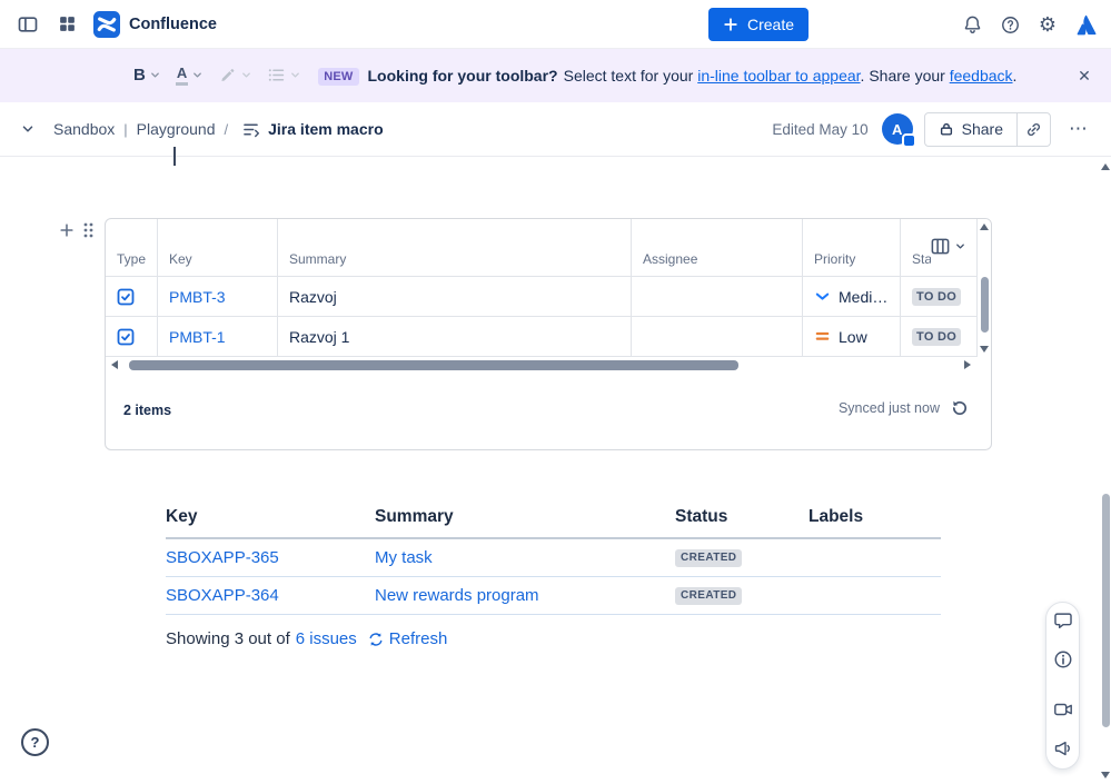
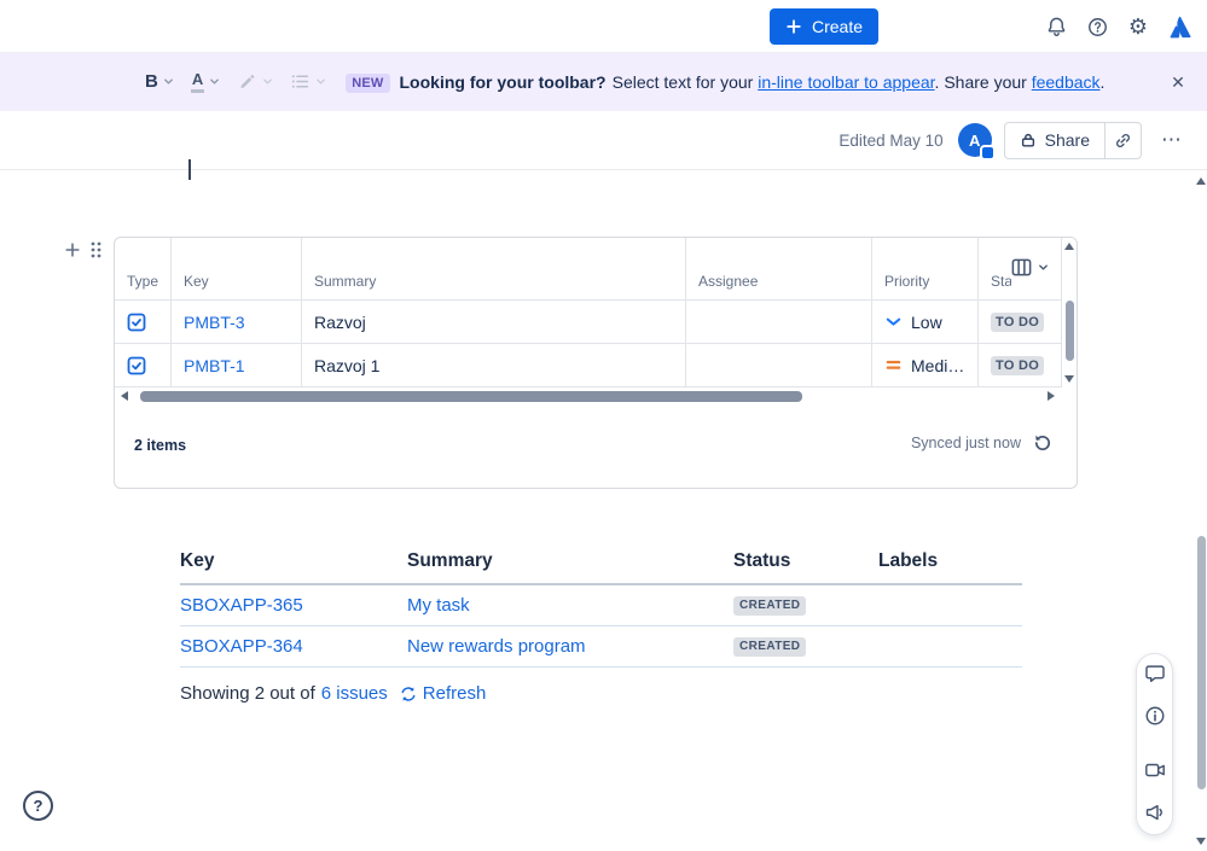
- Confluence
  Create
  ⚙
  B
  A
  NEW Looking for your toolbar? Select text for your in-line toolbar to appear. Share your feedback.
  ✕
- Sandbox
- |
- Playground
- /
- Jira item macro
  Edited May 10
  A
  Share
  ⋯
  Type
  Key
  Summary
  Assignee
  Priority
  PMBT-3
  Razvoj
- Medium
+ Low
  TO DO
  PMBT-1
  Razvoj 1
- Low
+ Medium
  TO DO
  2 items
  Synced just now
  Key
  Summary
  Status
  Labels
  SBOXAPP-365
  My task
  CREATED
  SBOXAPP-364
  New rewards program
  CREATED
- Showing 3 out of
+ Showing 2 out of
  6 issues
  Refresh
  ?
